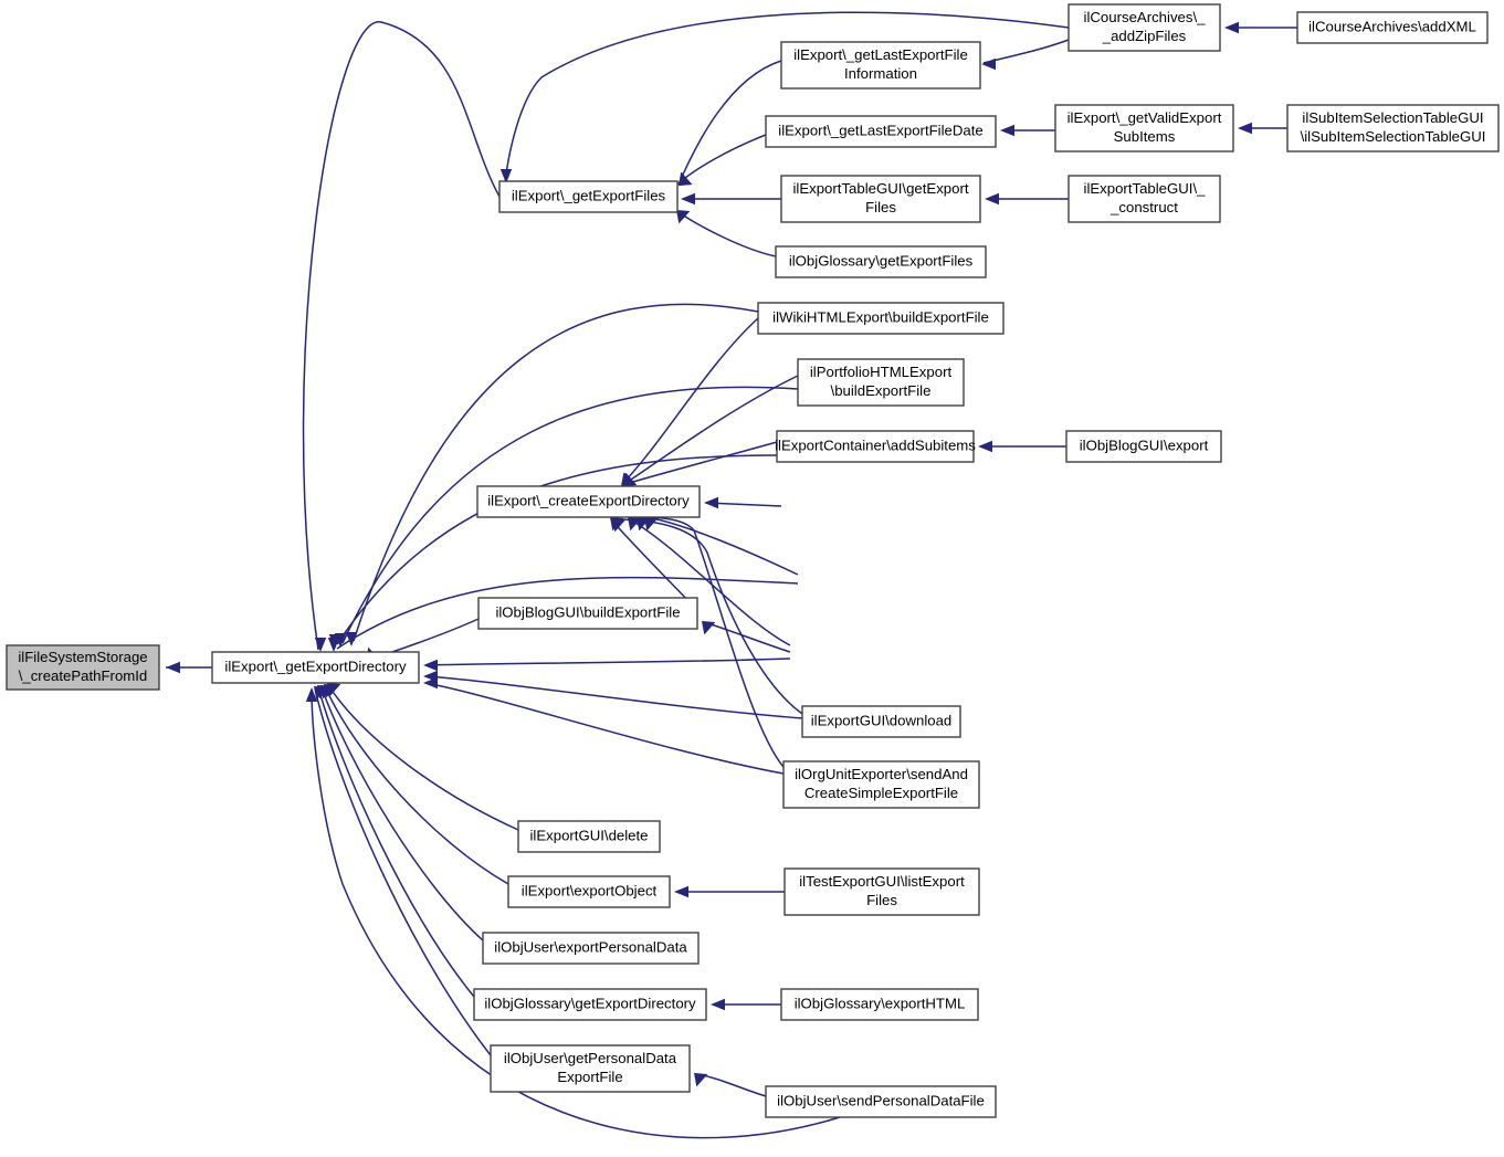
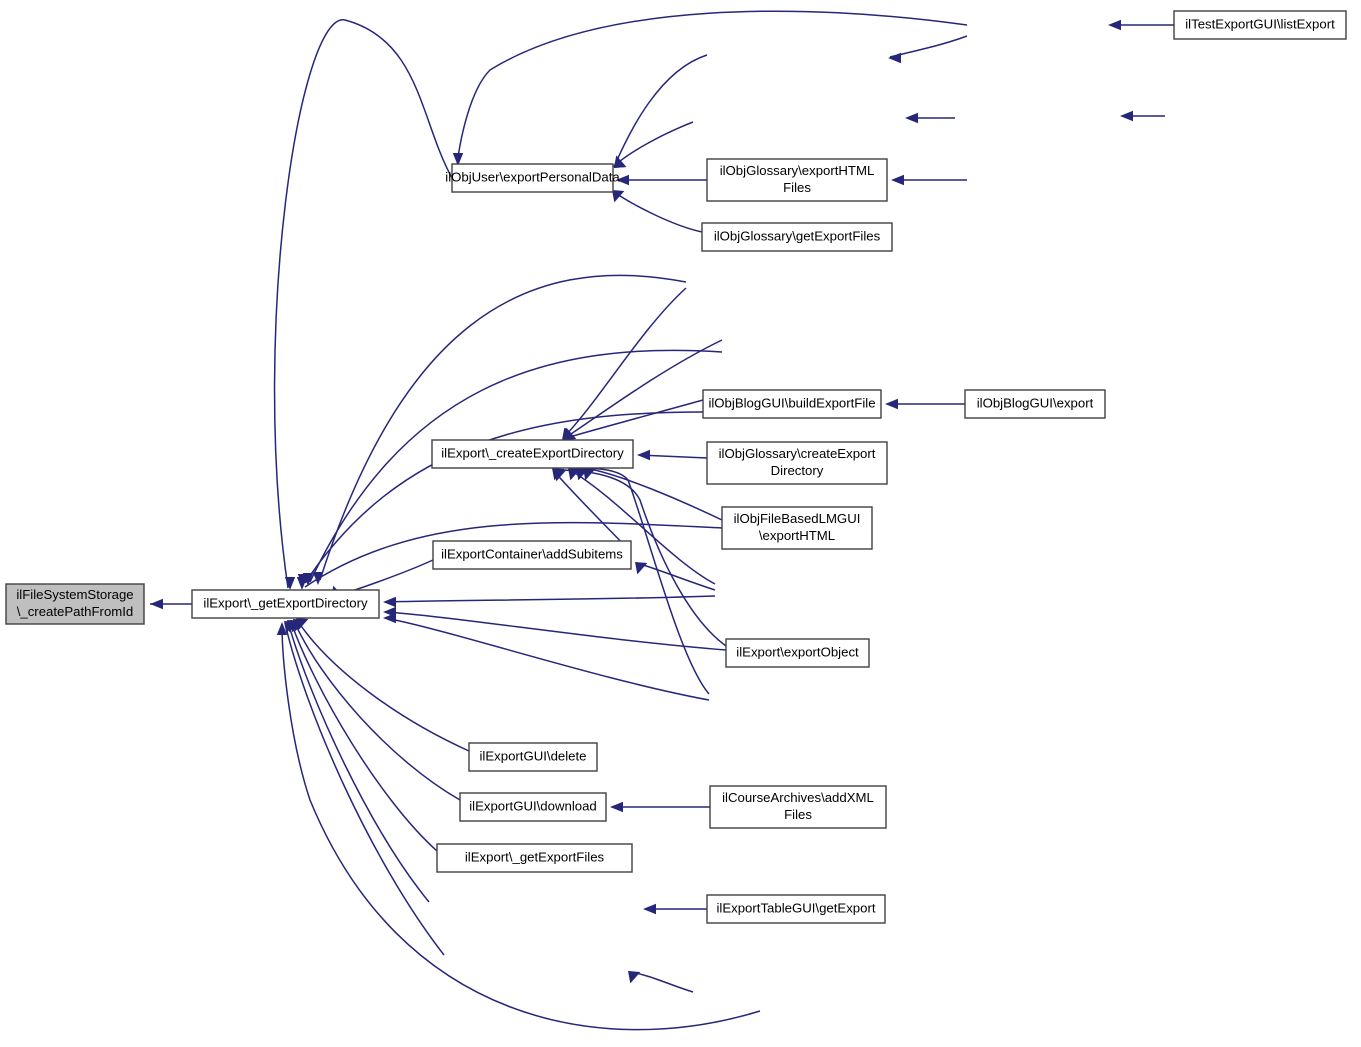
  ilFileSystemStorage
  \_createPathFromId
  ilExport\_getExportDirectory
- ilExport\_getExportFiles
+ ilObjUser\exportPersonalData
- ilExport\_getLastExportFile
- Information
- ilExport\_getLastExportFileDate
- ilCourseArchives\_
- _addZipFiles
- ilCourseArchives\addXML
+ ilTestExportGUI\listExport
- ilExport\_getValidExport
- SubItems
- ilSubItemSelectionTableGUI
- \ilSubItemSelectionTableGUI
- ilExportTableGUI\getExport
+ ilObjGlossary\exportHTML
  Files
- ilExportTableGUI\_
- _construct
  ilObjGlossary\getExportFiles
- ilWikiHTMLExport\buildExportFile
- ilPortfolioHTMLExport
- \buildExportFile
- ilExportContainer\addSubitems
+ ilObjBlogGUI\buildExportFile
  ilObjBlogGUI\export
  ilExport\_createExportDirectory
+ ilObjGlossary\createExport
+ Directory
+ ilObjFileBasedLMGUI
+ \exportHTML
- ilObjBlogGUI\buildExportFile
+ ilExportContainer\addSubitems
- ilExportGUI\download
+ ilExport\exportObject
- ilOrgUnitExporter\sendAnd
- CreateSimpleExportFile
  ilExportGUI\delete
- ilExport\exportObject
+ ilExportGUI\download
- ilTestExportGUI\listExport
+ ilCourseArchives\addXML
  Files
- ilObjUser\exportPersonalData
+ ilExport\_getExportFiles
- ilObjGlossary\getExportDirectory
- ilObjGlossary\exportHTML
+ ilExportTableGUI\getExport
- ilObjUser\getPersonalData
- ExportFile
- ilObjUser\sendPersonalDataFile
